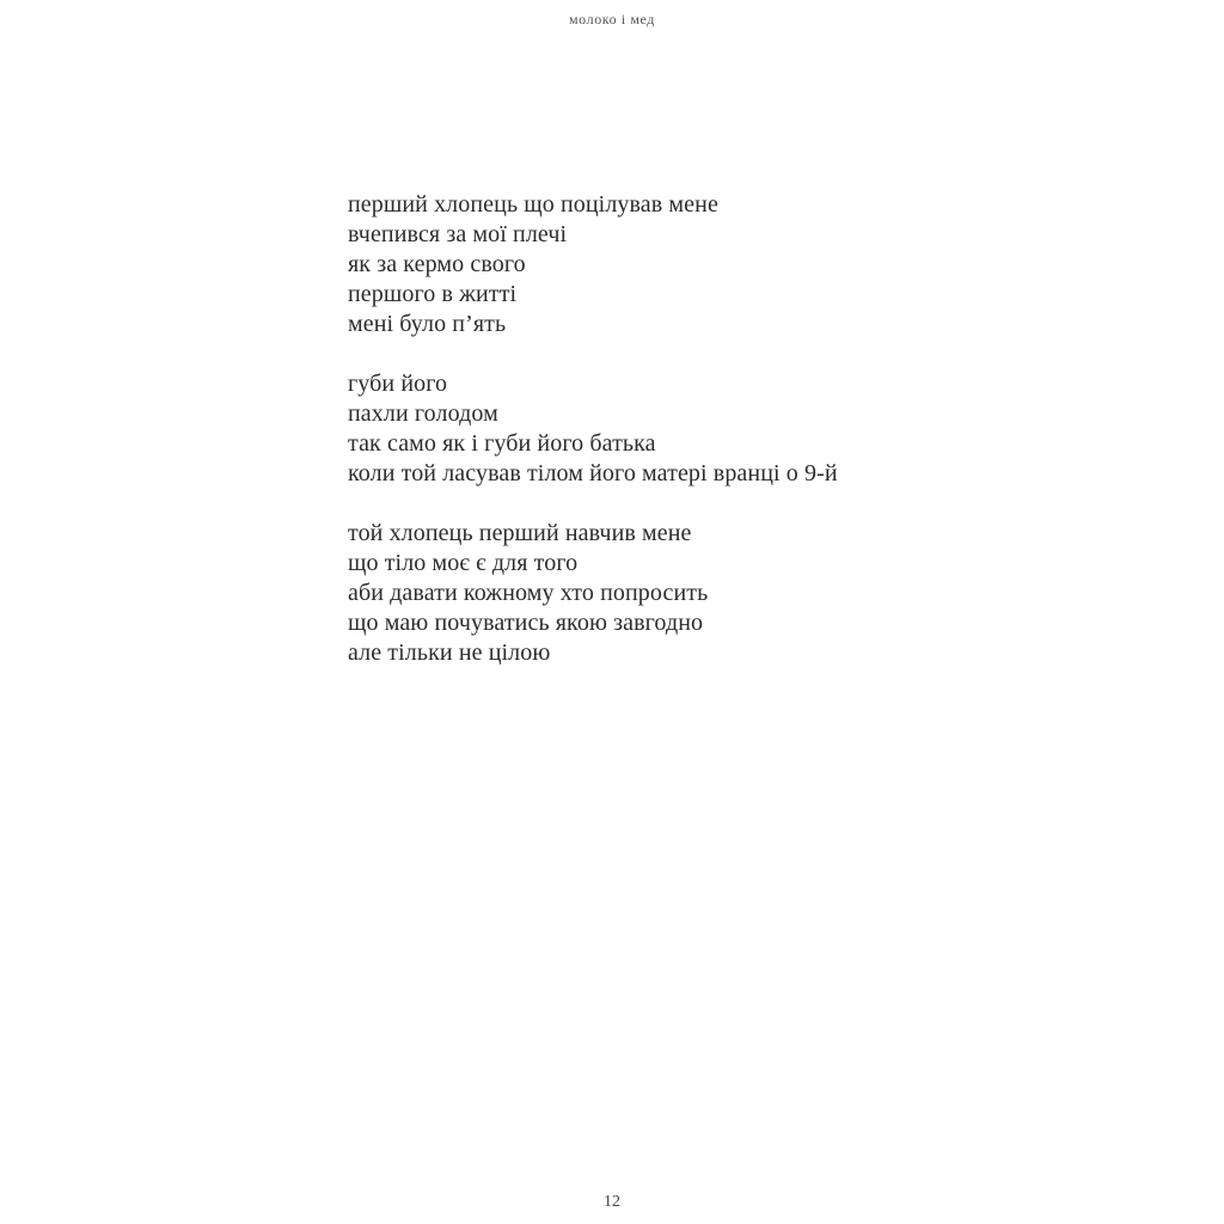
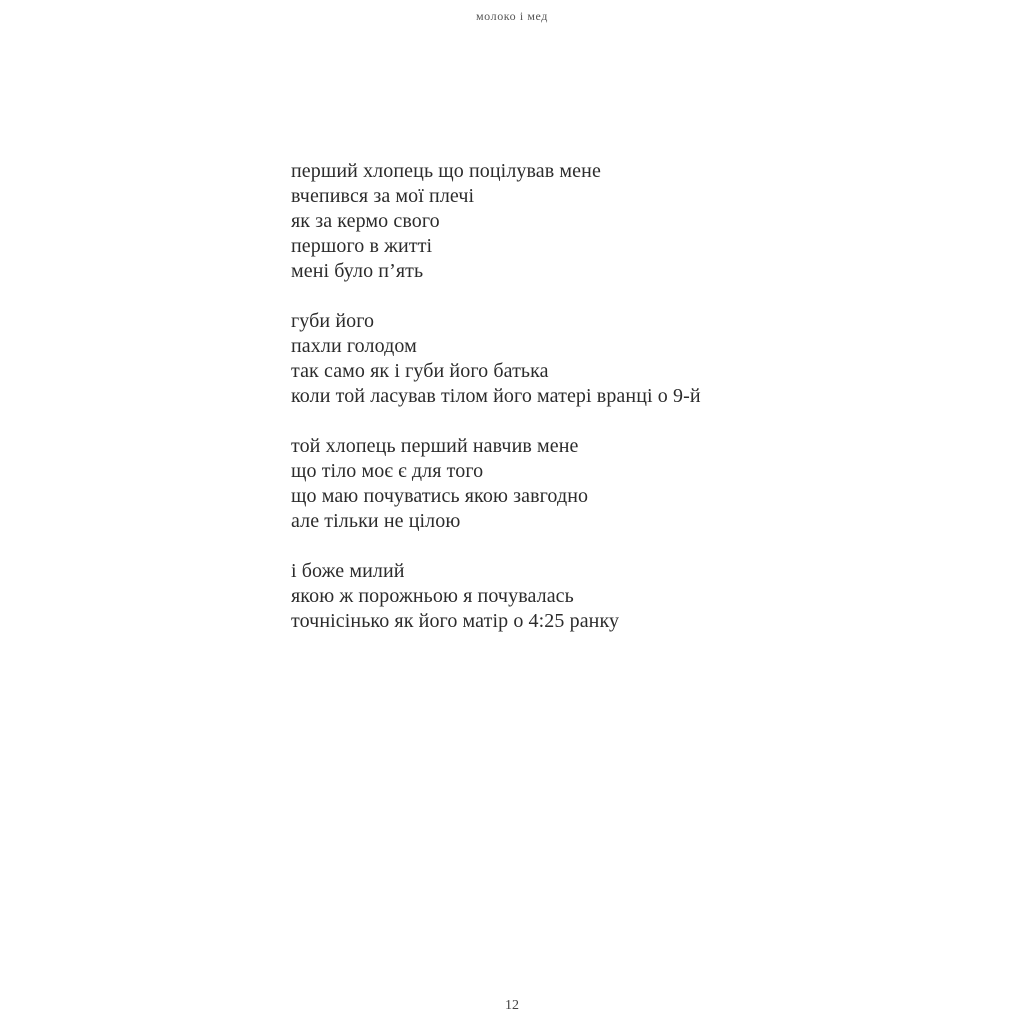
  молоко і мед
  перший хлопець що поцілував мене
  вчепився за мої плечі
  як за кермо свого
  першого в житті
  мені було п’ять
  губи його
  пахли голодом
  так само як і губи його батька
  коли той ласував тілом його матері вранці о 9-й
  той хлопець перший навчив мене
  що тіло моє є для того
- аби давати кожному хто попросить
  що маю почуватись якою завгодно
  але тільки не цілою
+ і боже милий
+ якою ж порожньою я почувалась
+ точнісінько як його матір о 4:25 ранку
  12
